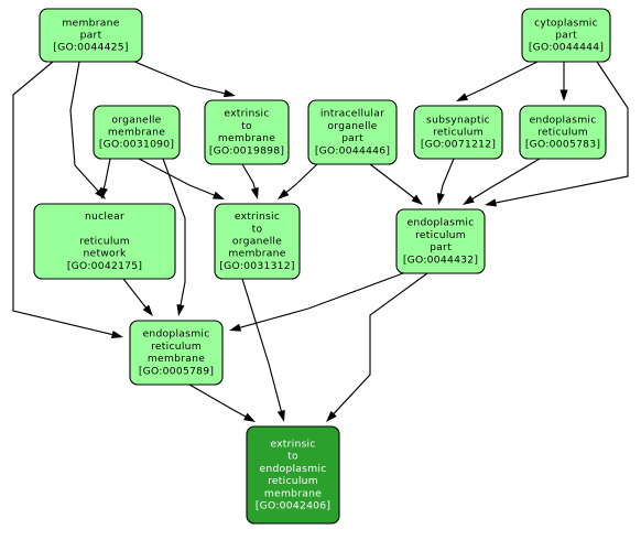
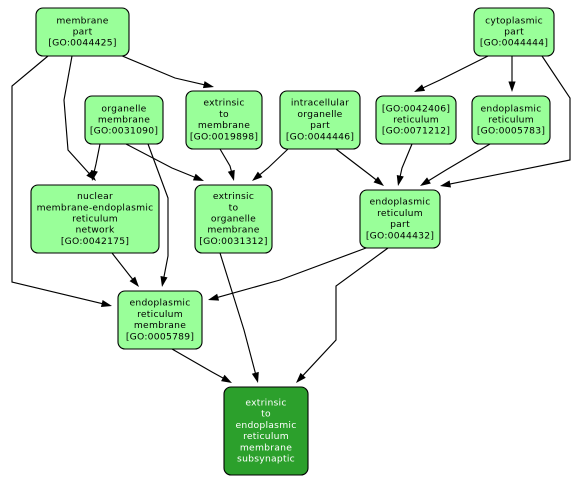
  membrane
  part
  [GO:0044425]
  cytoplasmic
  part
  [GO:0044444]
  organelle
  membrane
  [GO:0031090]
  extrinsic
  to
  membrane
  [GO:0019898]
  intracellular
  organelle
  part
  [GO:0044446]
- subsynaptic
+ [GO:0042406]
  reticulum
  [GO:0071212]
  endoplasmic
  reticulum
  [GO:0005783]
  nuclear
+ membrane-endoplasmic
  reticulum
  network
  [GO:0042175]
  extrinsic
  to
  organelle
  membrane
  [GO:0031312]
  endoplasmic
  reticulum
  part
  [GO:0044432]
  endoplasmic
  reticulum
  membrane
  [GO:0005789]
  extrinsic
  to
  endoplasmic
  reticulum
  membrane
- [GO:0042406]
+ subsynaptic
